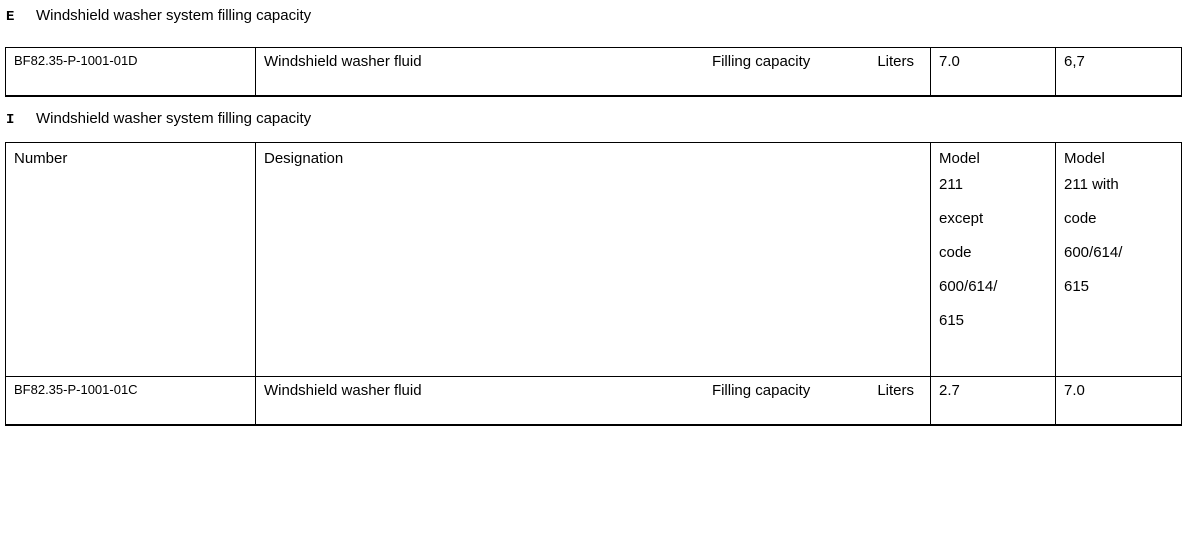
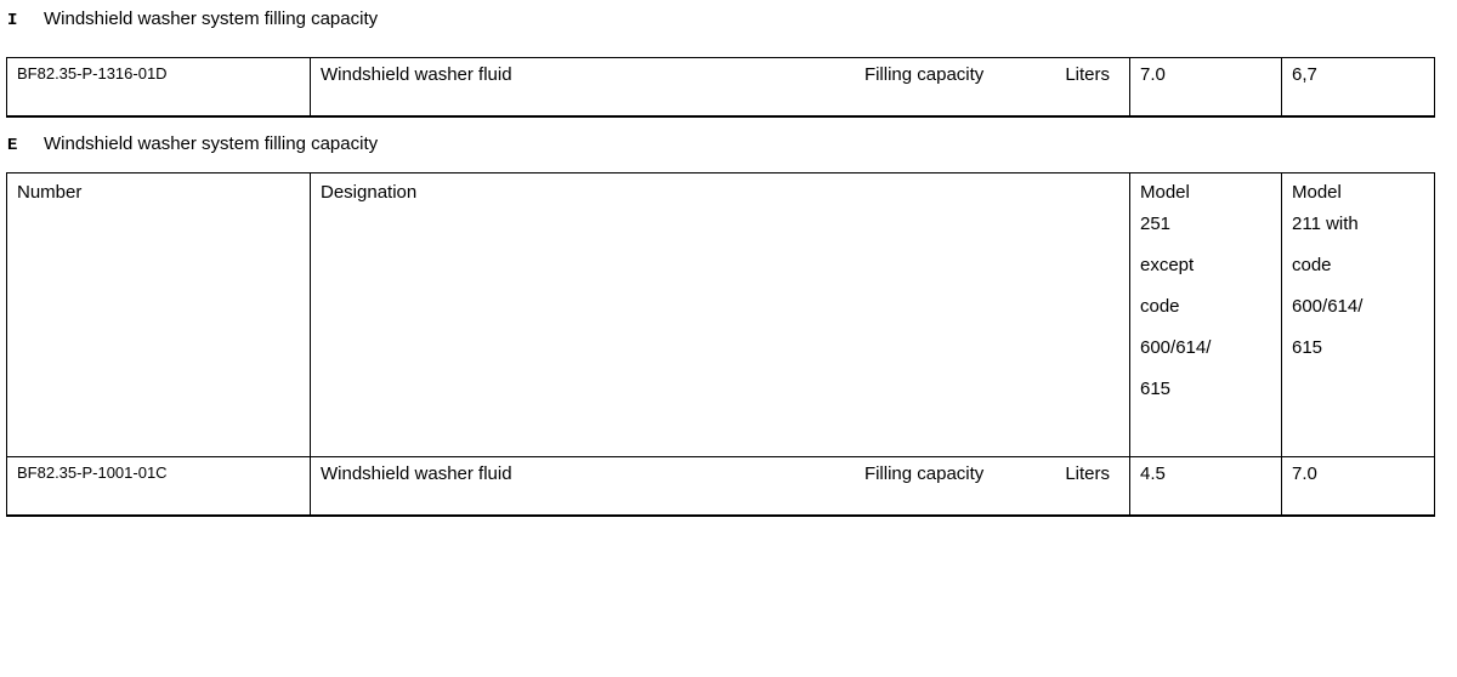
- E Windshield washer system filling capacity
+ I Windshield washer system filling capacity
- BF82.35-P-1001-01D	Windshield washer fluid Filling capacity Liters	7.0	6,7
+ BF82.35-P-1316-01D	Windshield washer fluid Filling capacity Liters	7.0	6,7
- I Windshield washer system filling capacity
+ E Windshield washer system filling capacity
- Number	Designation	Model211exceptcode600/614/615	Model211 withcode600/614/615
+ Number	Designation	Model251exceptcode600/614/615	Model211 withcode600/614/615
- BF82.35-P-1001-01C	Windshield washer fluid Filling capacity Liters	2.7	7.0
+ BF82.35-P-1001-01C	Windshield washer fluid Filling capacity Liters	4.5	7.0
